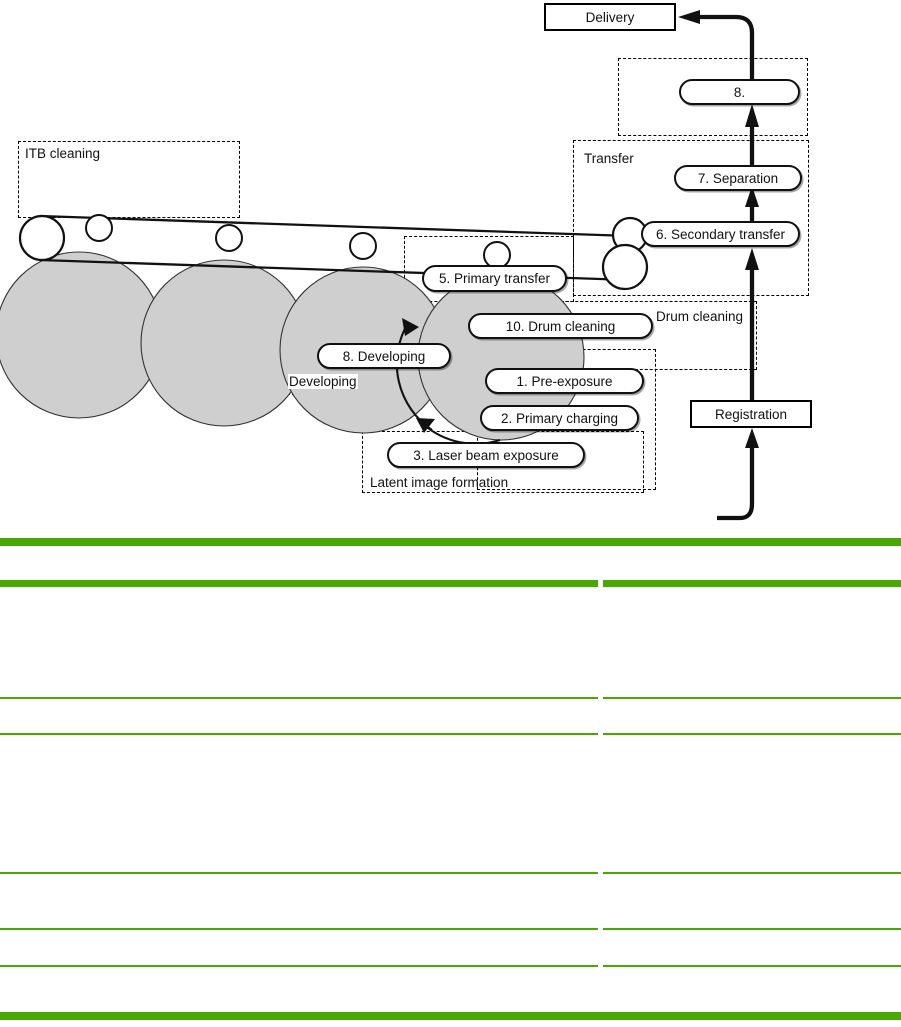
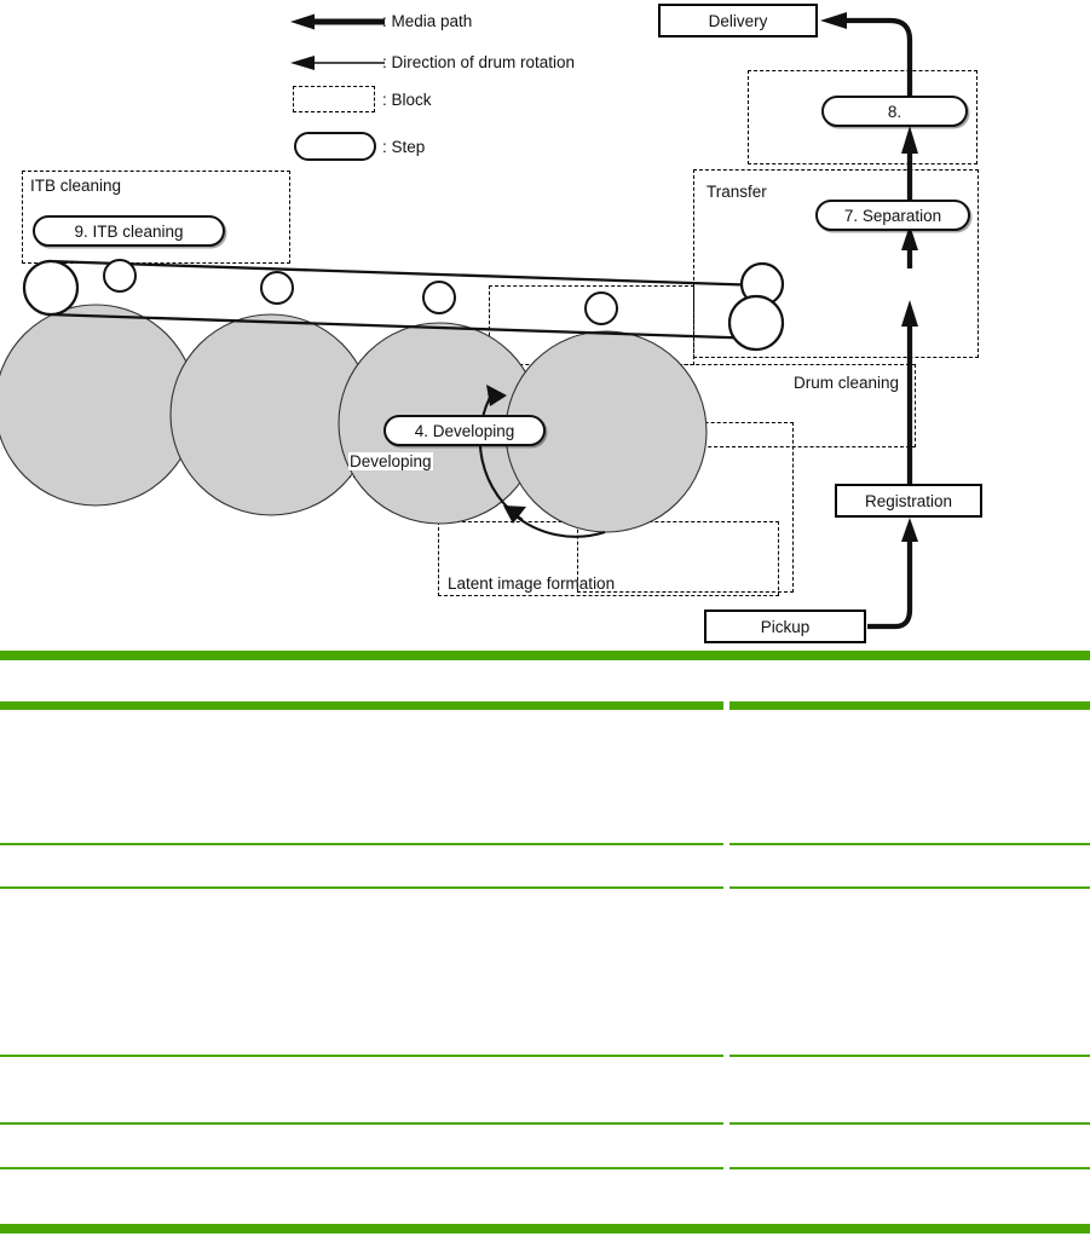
+ : Media path
+ : Direction of drum rotation
+ : Block
+ : Step
  ITB cleaning
  Transfer
  Drum cleaning
  Delivery
  Registration
+ Pickup
  8.
+ 9. ITB cleaning
  7. Separation
- 6. Secondary transfer
- 5. Primary transfer
- 10. Drum cleaning
- 8. Developing
+ 4. Developing
- 1. Pre-exposure
- 2. Primary charging
- 3. Laser beam exposure
  Developing
  Latent image formation
